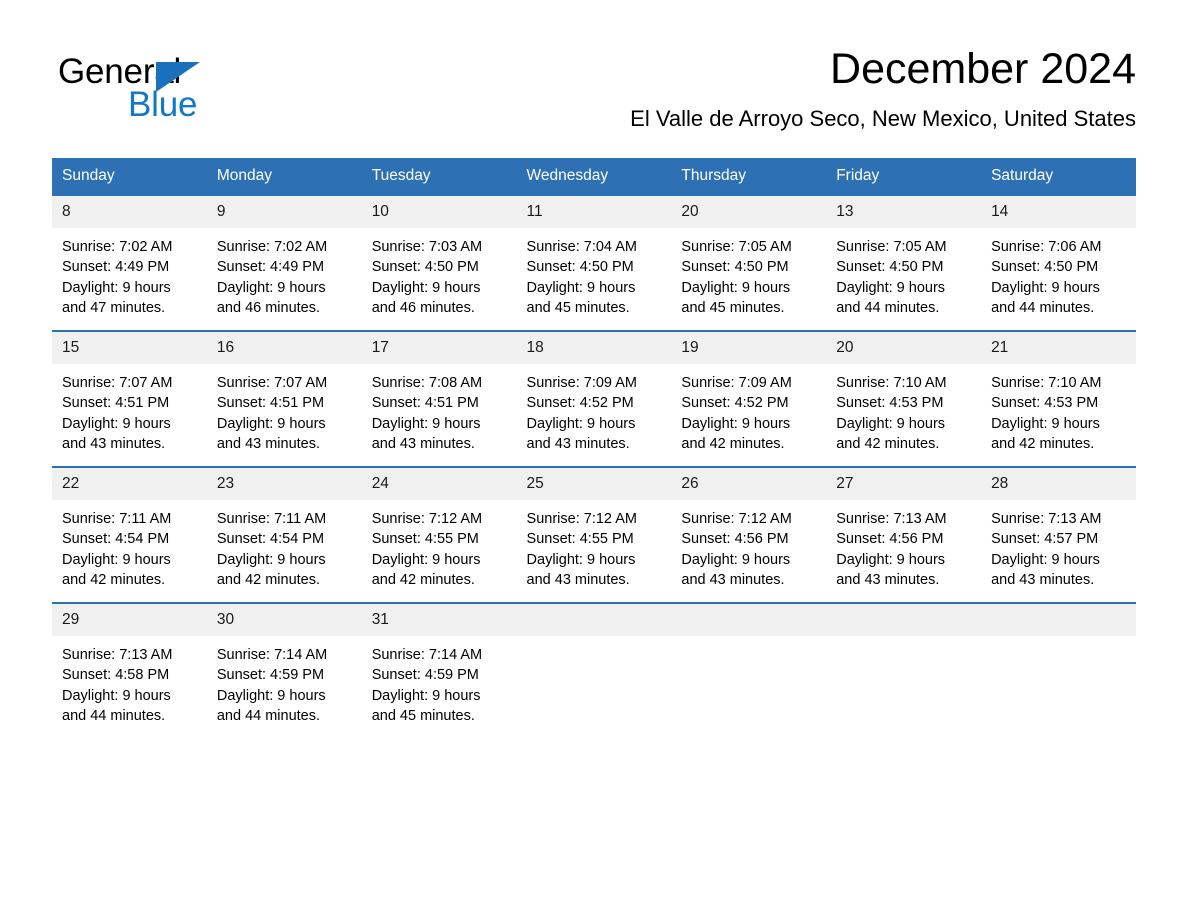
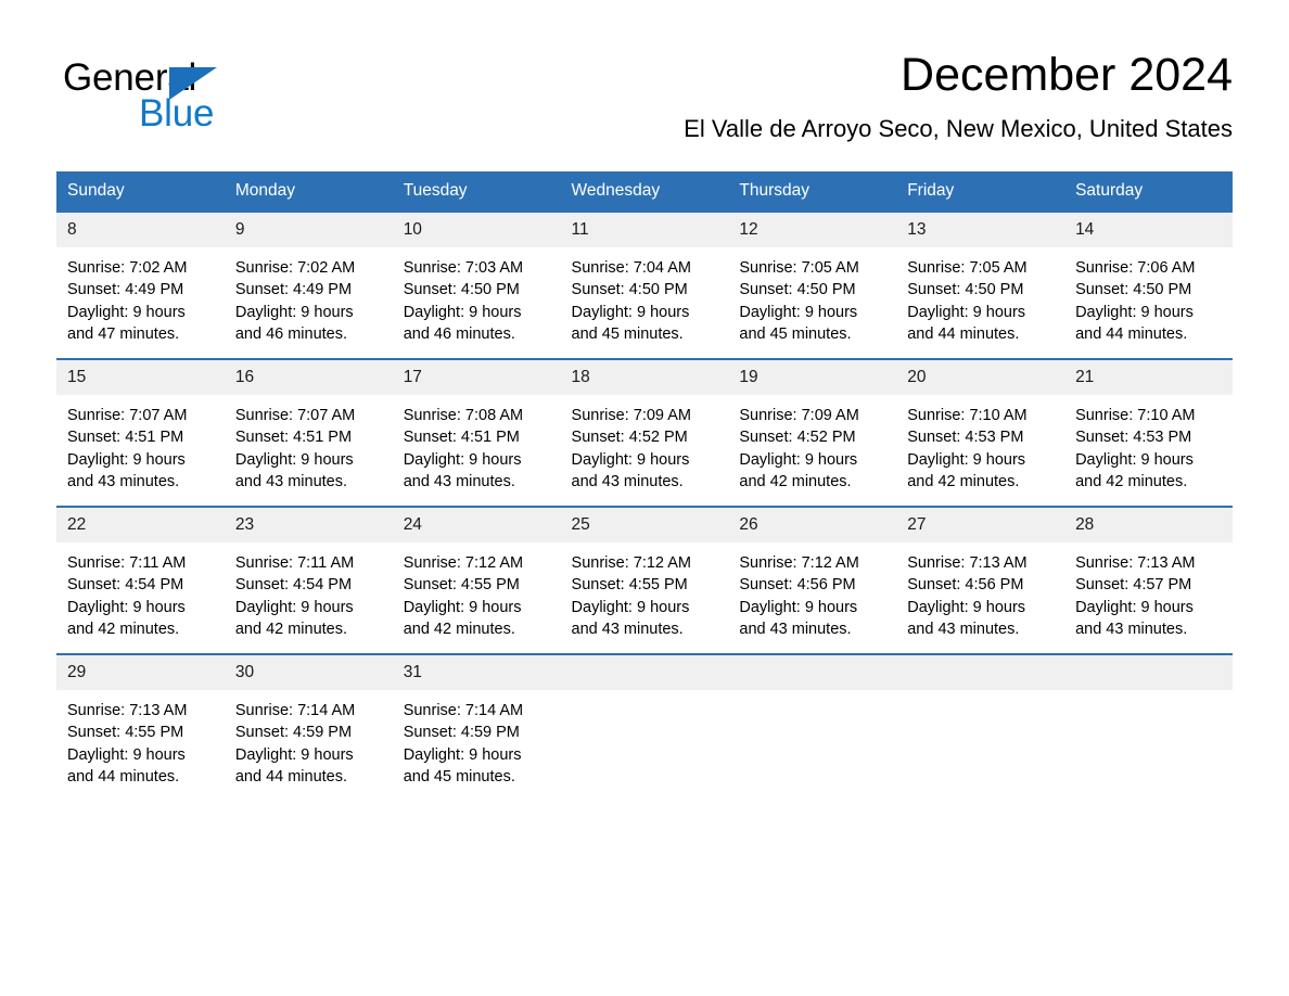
  General
  Blue
  December 2024
  El Valle de Arroyo Seco, New Mexico, United States
  Sunday	Monday	Tuesday	Wednesday	Thursday	Friday	Saturday
- 8Sunrise: 7:02 AMSunset: 4:49 PMDaylight: 9 hoursand 47 minutes.	9Sunrise: 7:02 AMSunset: 4:49 PMDaylight: 9 hoursand 46 minutes.	10Sunrise: 7:03 AMSunset: 4:50 PMDaylight: 9 hoursand 46 minutes.	11Sunrise: 7:04 AMSunset: 4:50 PMDaylight: 9 hoursand 45 minutes.	20Sunrise: 7:05 AMSunset: 4:50 PMDaylight: 9 hoursand 45 minutes.	13Sunrise: 7:05 AMSunset: 4:50 PMDaylight: 9 hoursand 44 minutes.	14Sunrise: 7:06 AMSunset: 4:50 PMDaylight: 9 hoursand 44 minutes.
+ 8Sunrise: 7:02 AMSunset: 4:49 PMDaylight: 9 hoursand 47 minutes.	9Sunrise: 7:02 AMSunset: 4:49 PMDaylight: 9 hoursand 46 minutes.	10Sunrise: 7:03 AMSunset: 4:50 PMDaylight: 9 hoursand 46 minutes.	11Sunrise: 7:04 AMSunset: 4:50 PMDaylight: 9 hoursand 45 minutes.	12Sunrise: 7:05 AMSunset: 4:50 PMDaylight: 9 hoursand 45 minutes.	13Sunrise: 7:05 AMSunset: 4:50 PMDaylight: 9 hoursand 44 minutes.	14Sunrise: 7:06 AMSunset: 4:50 PMDaylight: 9 hoursand 44 minutes.
  15Sunrise: 7:07 AMSunset: 4:51 PMDaylight: 9 hoursand 43 minutes.	16Sunrise: 7:07 AMSunset: 4:51 PMDaylight: 9 hoursand 43 minutes.	17Sunrise: 7:08 AMSunset: 4:51 PMDaylight: 9 hoursand 43 minutes.	18Sunrise: 7:09 AMSunset: 4:52 PMDaylight: 9 hoursand 43 minutes.	19Sunrise: 7:09 AMSunset: 4:52 PMDaylight: 9 hoursand 42 minutes.	20Sunrise: 7:10 AMSunset: 4:53 PMDaylight: 9 hoursand 42 minutes.	21Sunrise: 7:10 AMSunset: 4:53 PMDaylight: 9 hoursand 42 minutes.
  22Sunrise: 7:11 AMSunset: 4:54 PMDaylight: 9 hoursand 42 minutes.	23Sunrise: 7:11 AMSunset: 4:54 PMDaylight: 9 hoursand 42 minutes.	24Sunrise: 7:12 AMSunset: 4:55 PMDaylight: 9 hoursand 42 minutes.	25Sunrise: 7:12 AMSunset: 4:55 PMDaylight: 9 hoursand 43 minutes.	26Sunrise: 7:12 AMSunset: 4:56 PMDaylight: 9 hoursand 43 minutes.	27Sunrise: 7:13 AMSunset: 4:56 PMDaylight: 9 hoursand 43 minutes.	28Sunrise: 7:13 AMSunset: 4:57 PMDaylight: 9 hoursand 43 minutes.
- 29Sunrise: 7:13 AMSunset: 4:58 PMDaylight: 9 hoursand 44 minutes.	30Sunrise: 7:14 AMSunset: 4:59 PMDaylight: 9 hoursand 44 minutes.	31Sunrise: 7:14 AMSunset: 4:59 PMDaylight: 9 hoursand 45 minutes.
+ 29Sunrise: 7:13 AMSunset: 4:55 PMDaylight: 9 hoursand 44 minutes.	30Sunrise: 7:14 AMSunset: 4:59 PMDaylight: 9 hoursand 44 minutes.	31Sunrise: 7:14 AMSunset: 4:59 PMDaylight: 9 hoursand 45 minutes.
